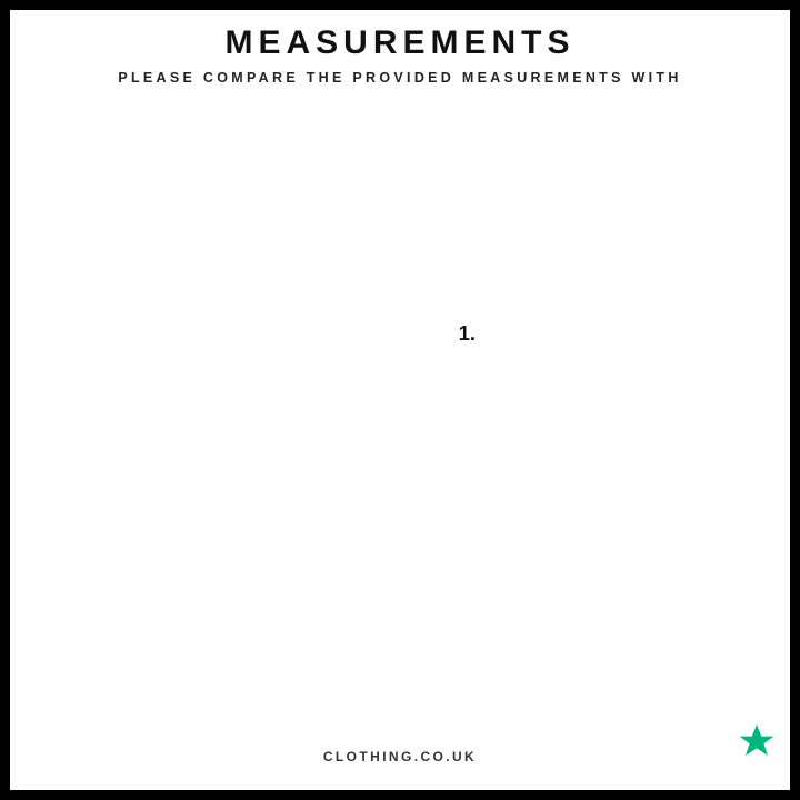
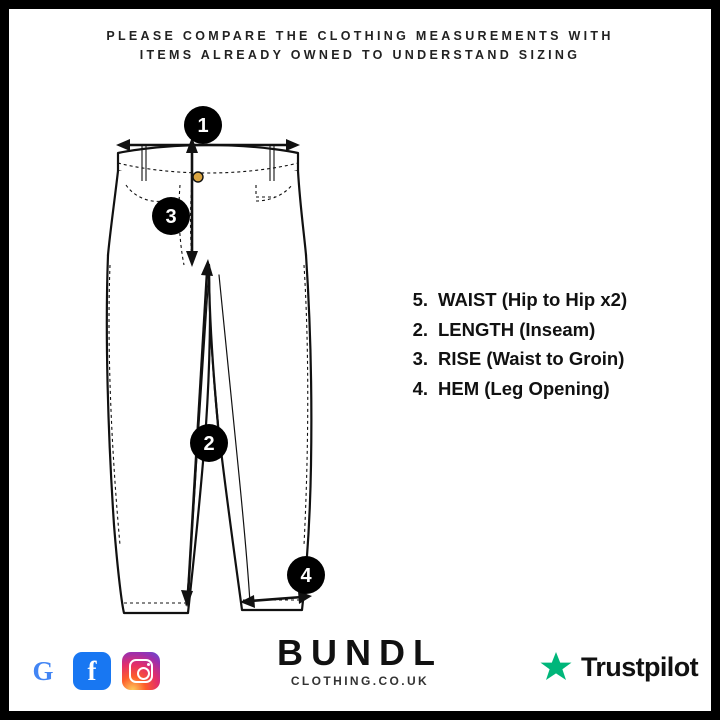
- MEASUREMENTS
- PLEASE COMPARE THE PROVIDED MEASUREMENTS WITH
+ PLEASE COMPARE THE CLOTHING MEASUREMENTS WITH
+ ITEMS ALREADY OWNED TO UNDERSTAND SIZING
+ 1
+ 3
+ 2
+ 4
- 1.
+ 5.
+ WAIST (Hip to Hip x2)
+ 2.
+ LENGTH (Inseam)
+ 3.
+ RISE (Waist to Groin)
+ 4.
+ HEM (Leg Opening)
+ G
+ f
+ BUNDL
  CLOTHING.CO.UK
+ Trustpilot
